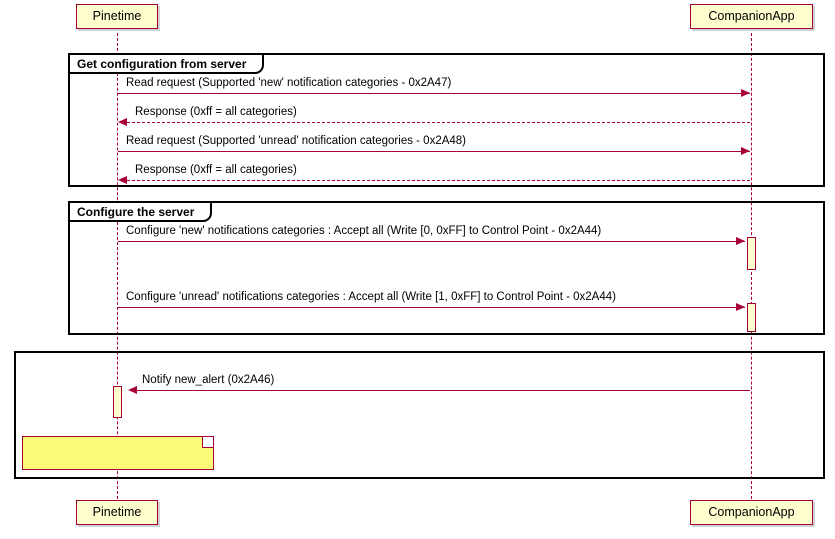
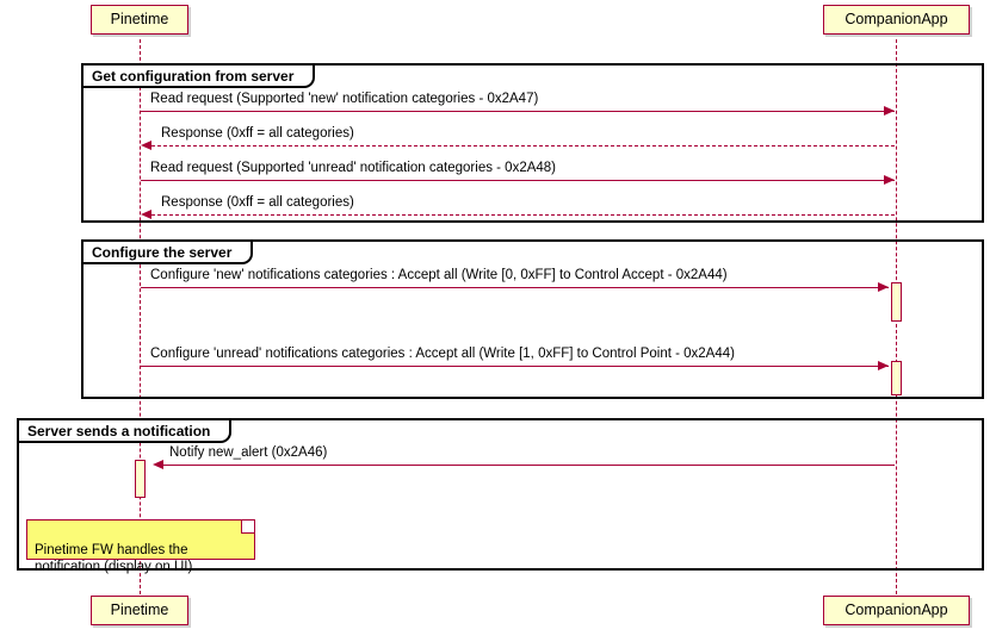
  Pinetime
  CompanionApp
  Pinetime
  CompanionApp
  Get configuration from server
  Read request (Supported 'new' notification categories - 0x2A47)
  Response (0xff = all categories)
  Read request (Supported 'unread' notification categories - 0x2A48)
  Response (0xff = all categories)
  Configure the server
- Configure 'new' notifications categories : Accept all (Write [0, 0xFF] to Control Point - 0x2A44)
+ Configure 'new' notifications categories : Accept all (Write [0, 0xFF] to Control Accept - 0x2A44)
  Configure 'unread' notifications categories : Accept all (Write [1, 0xFF] to Control Point - 0x2A44)
+ Server sends a notification
  Notify new_alert (0x2A46)
+ Pinetime FW handles the
+ notification (display on UI)
